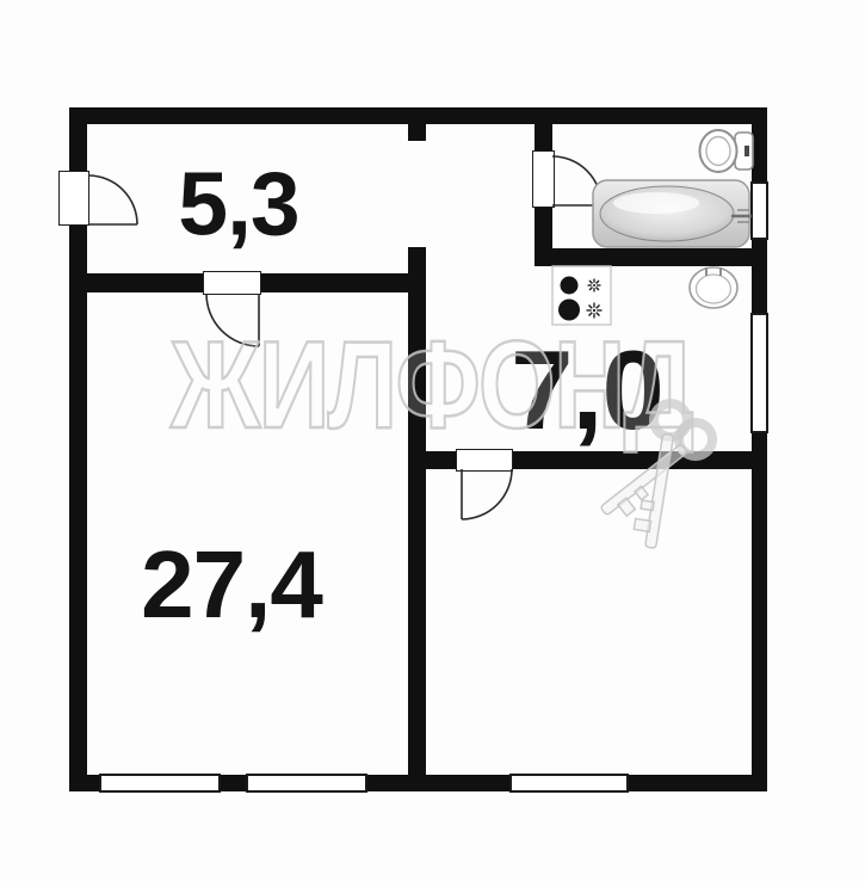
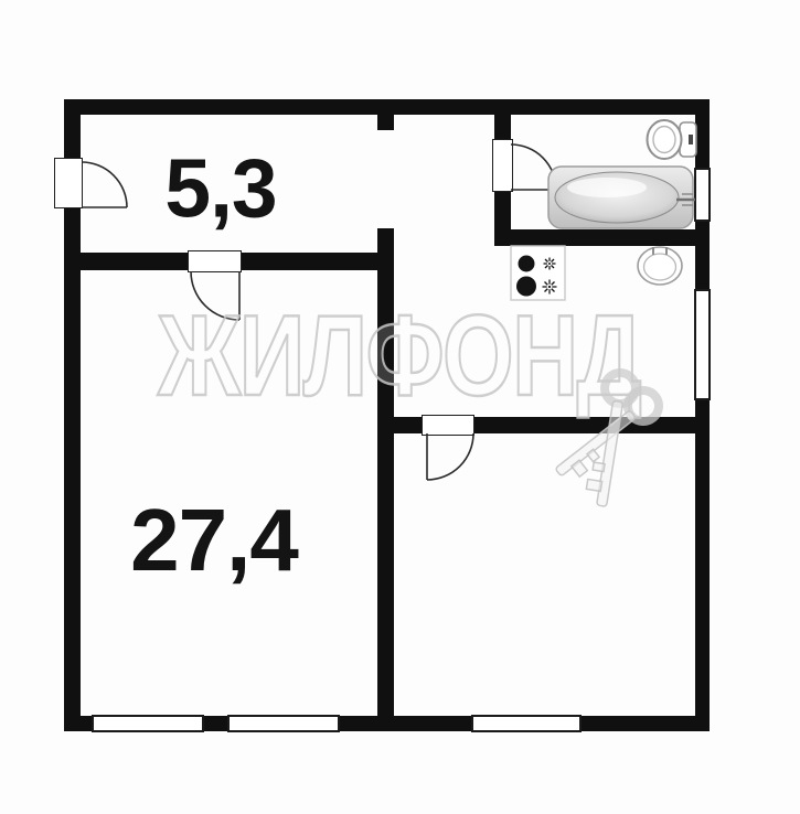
  5,3
- 7,0
  27,4
  ЖИЛФОНД
